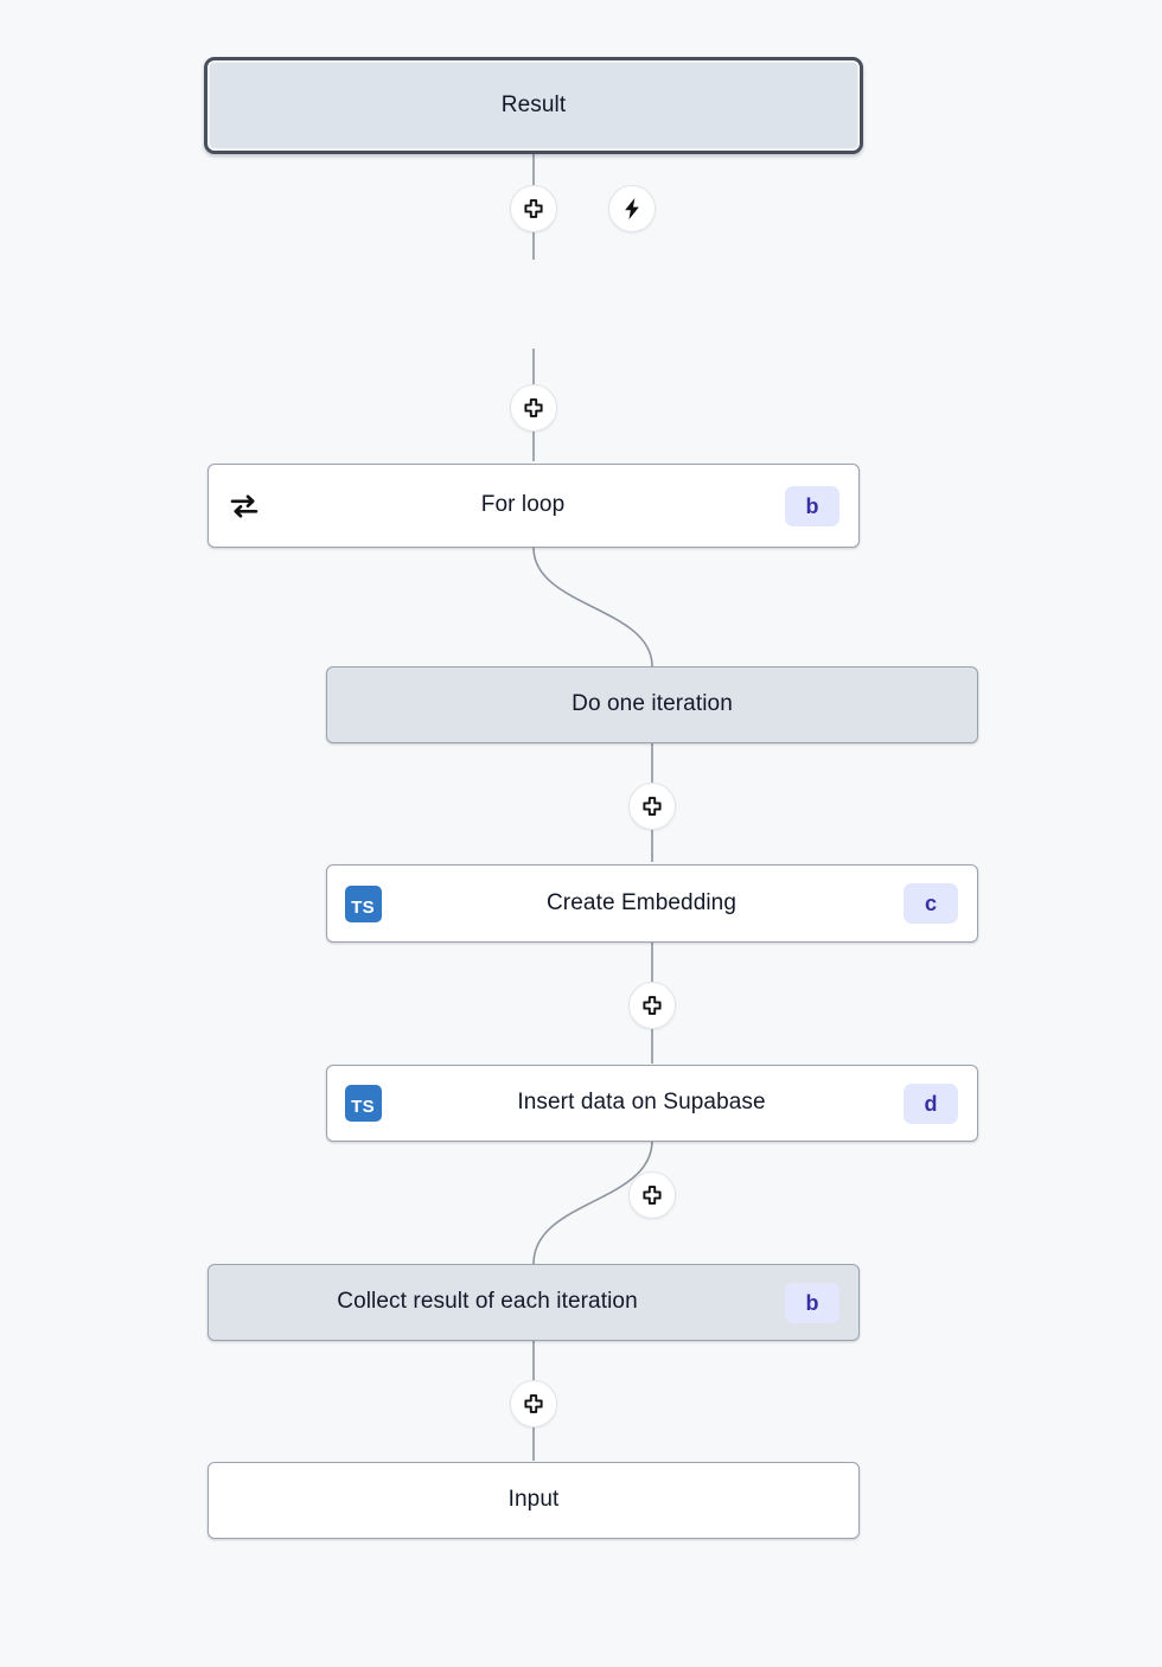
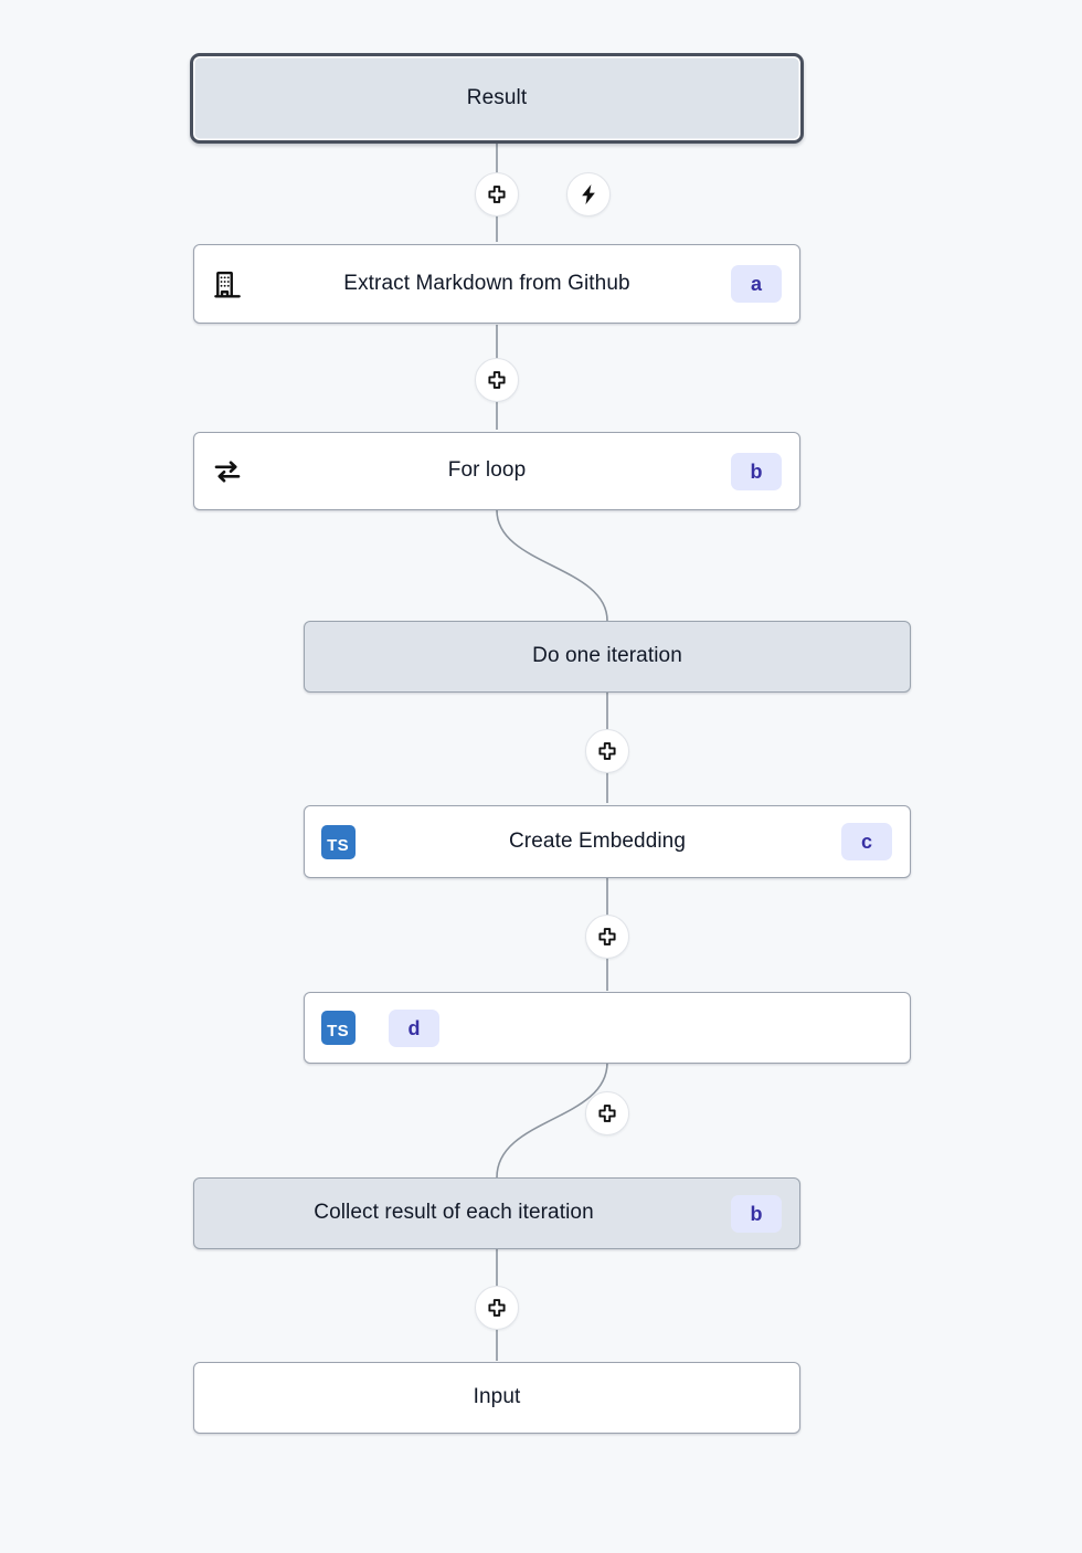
  Result
+ Extract Markdown from Github
+ a
  For loop
  b
  Do one iteration
  TS
  Create Embedding
  c
  TS
- Insert data on Supabase
  d
  Collect result of each iteration
  b
  Input
